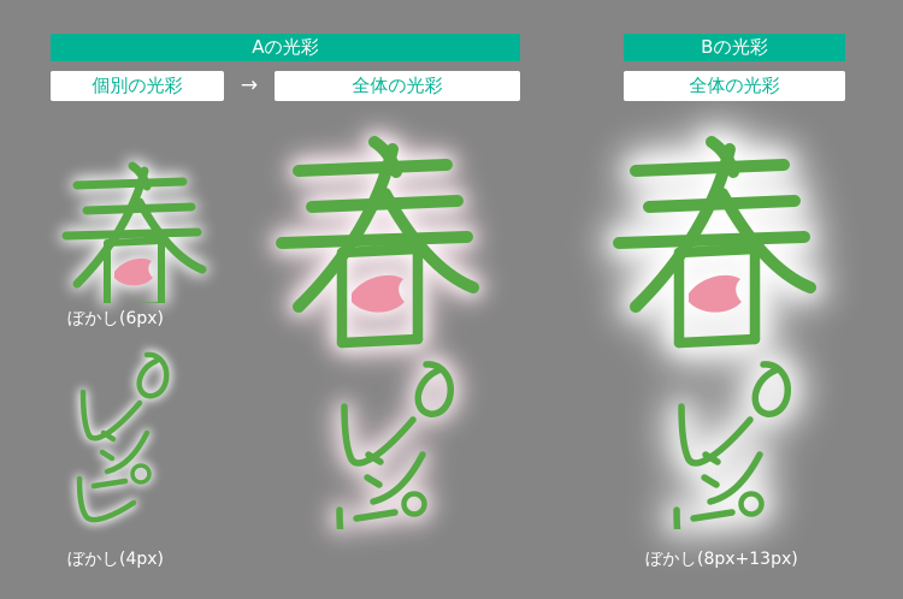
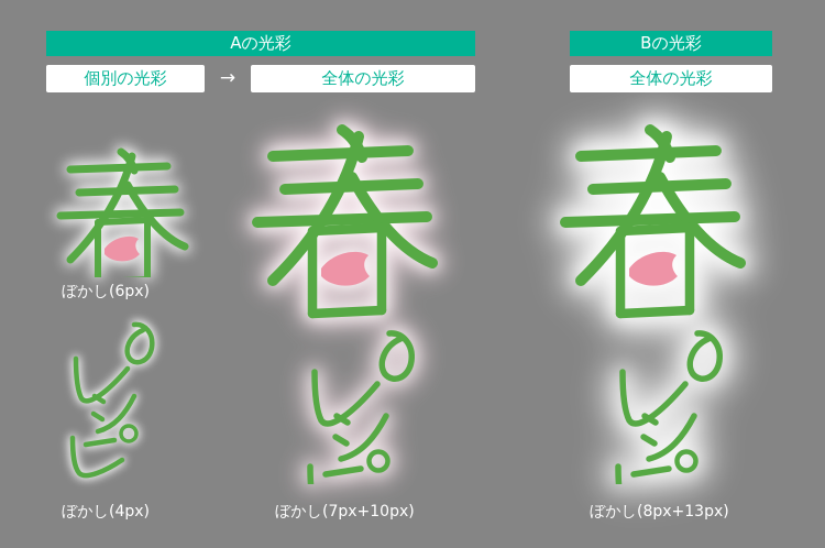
  Aの光彩
  個別の光彩
  →
  全体の光彩
  Bの光彩
  全体の光彩
  ぼかし(6px)
  ぼかし(4px)
+ ぼかし(7px+10px)
  ぼかし(8px+13px)
